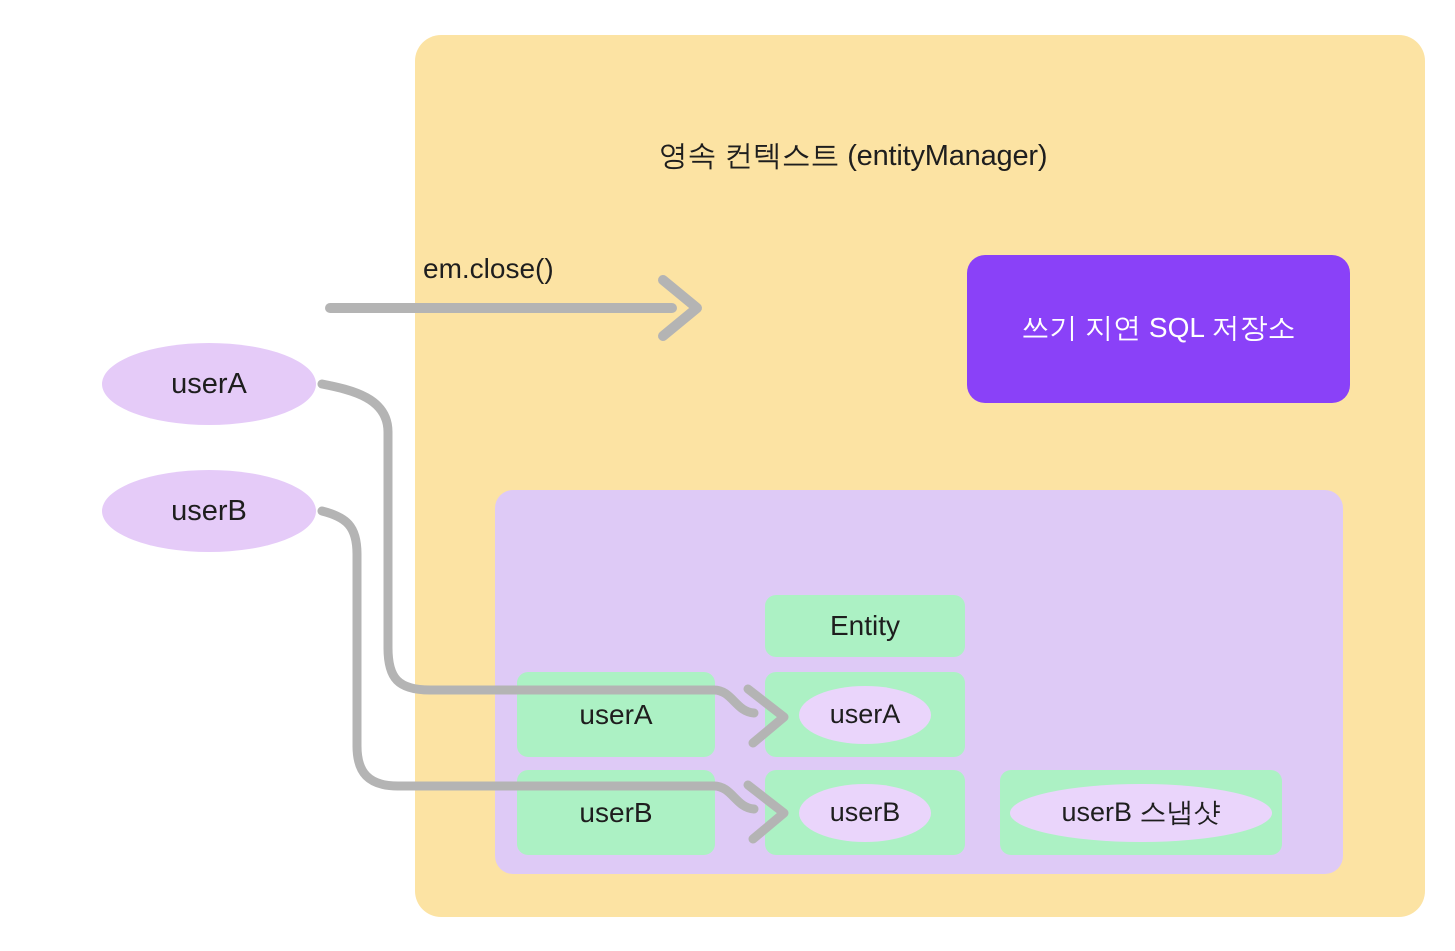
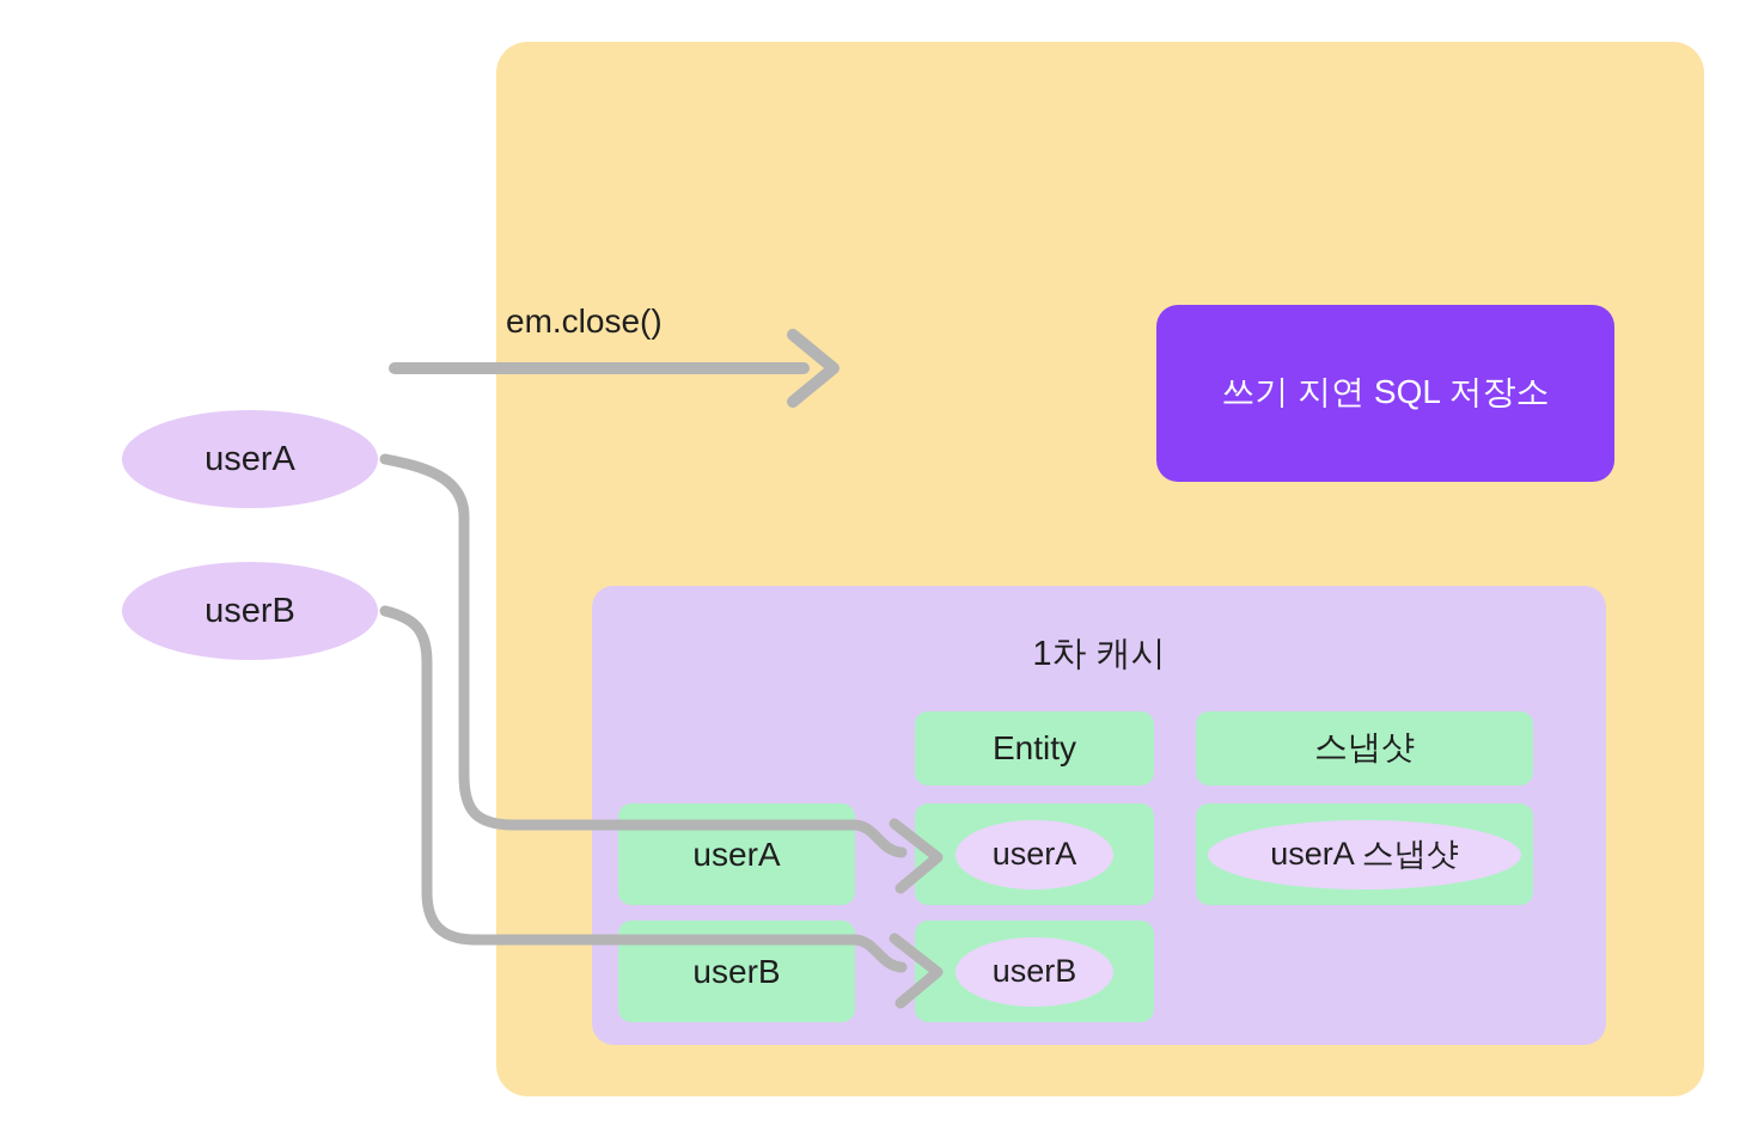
- 영속 컨텍스트 (entityManager)
  em.close()
  쓰기 지연 SQL 저장소
  userA
  userB
+ 1차 캐시
  Entity
+ 스냅샷
  userA
  userA
+ userA 스냅샷
  userB
  userB
- userB 스냅샷
